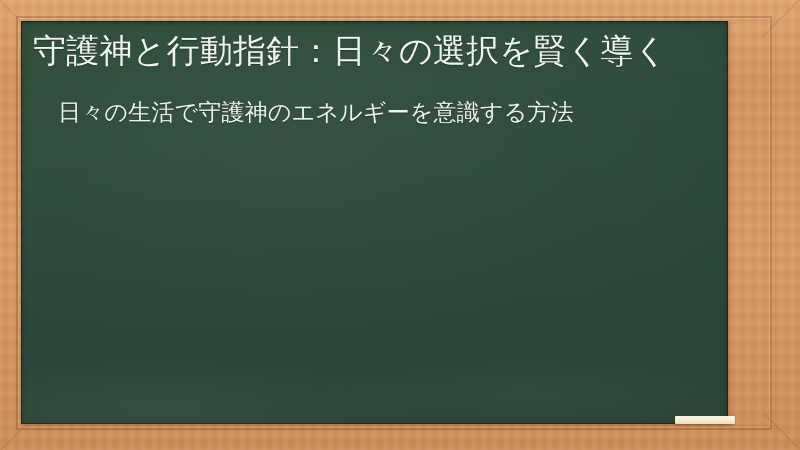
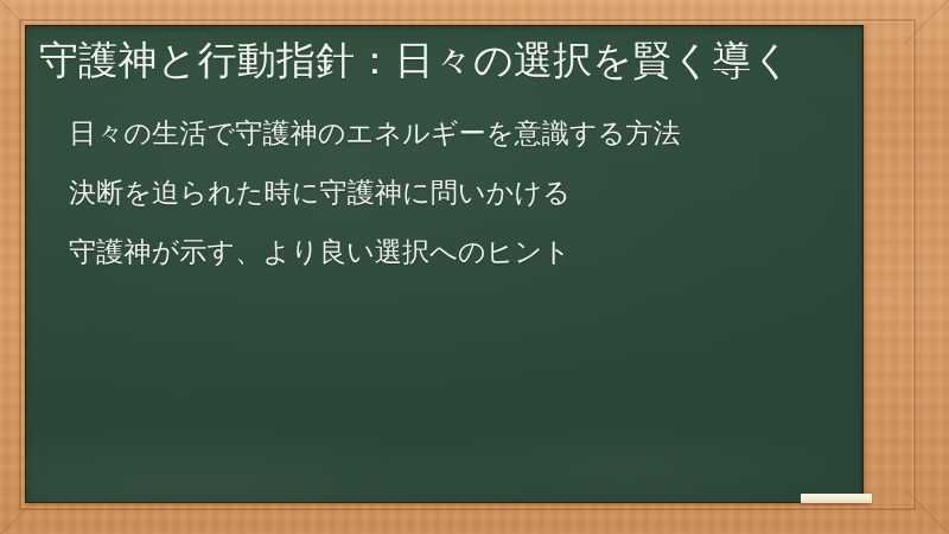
  守護神と行動指針：日々の選択を賢く導く
  日々の生活で守護神のエネルギーを意識する方法
+ 決断を迫られた時に守護神に問いかける
+ 守護神が示す、より良い選択へのヒント
